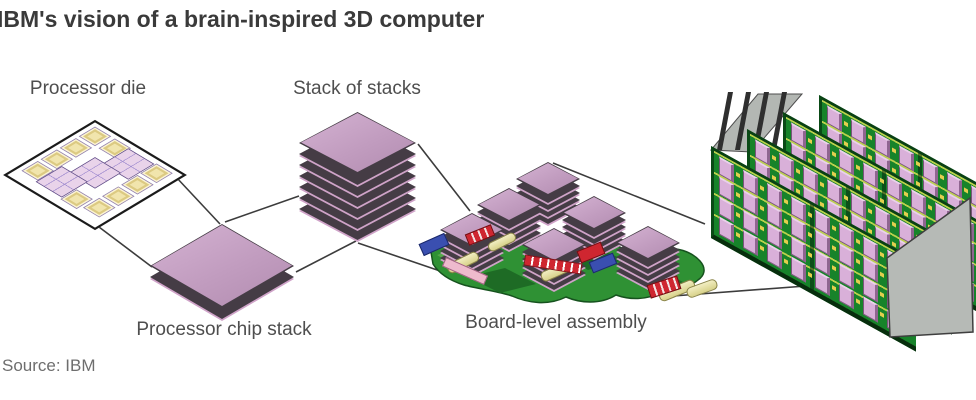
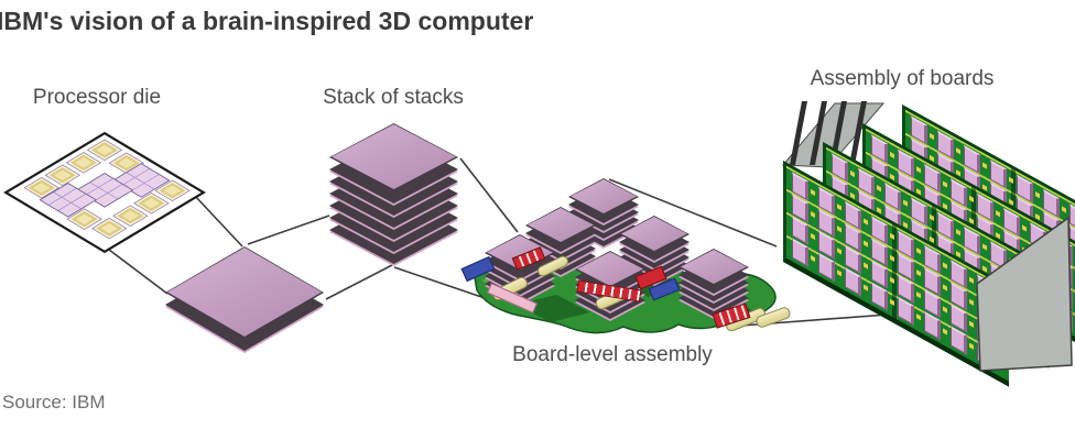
  IBM's vision of a brain-inspired 3D computer
  Processor die
  Stack of stacks
- Processor chip stack
  Board-level assembly
+ Assembly of boards
  Source: IBM
